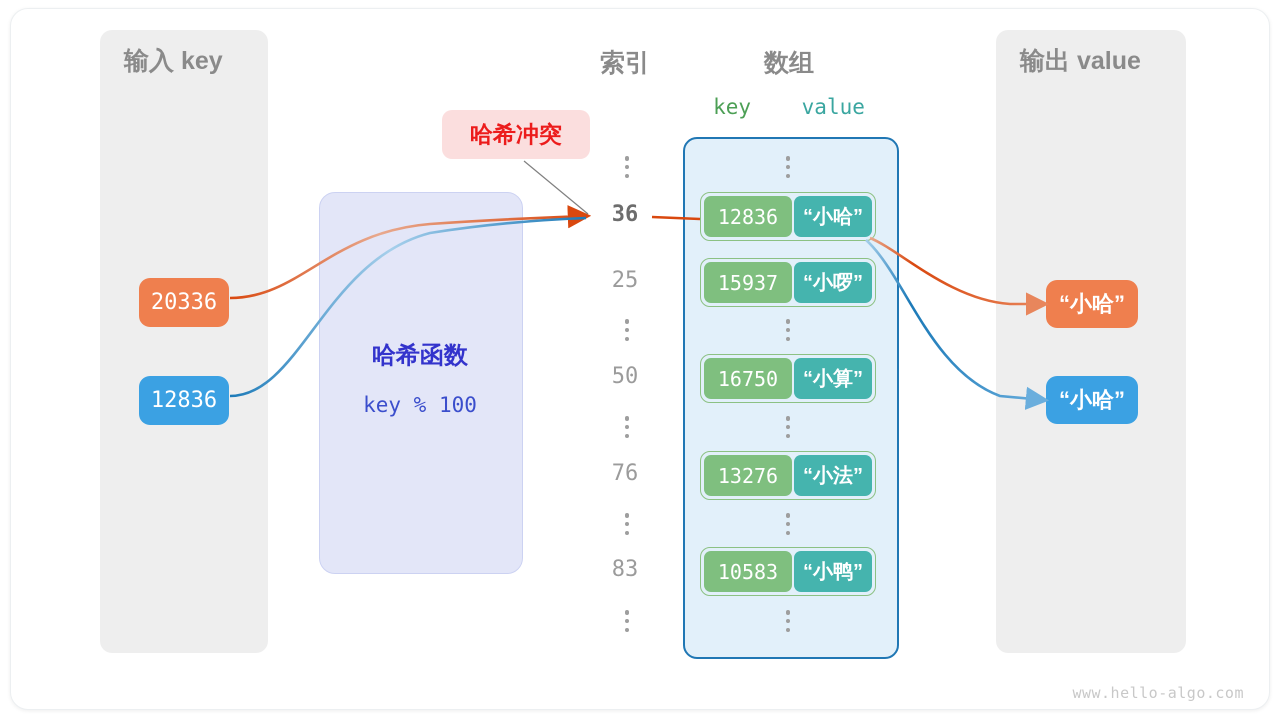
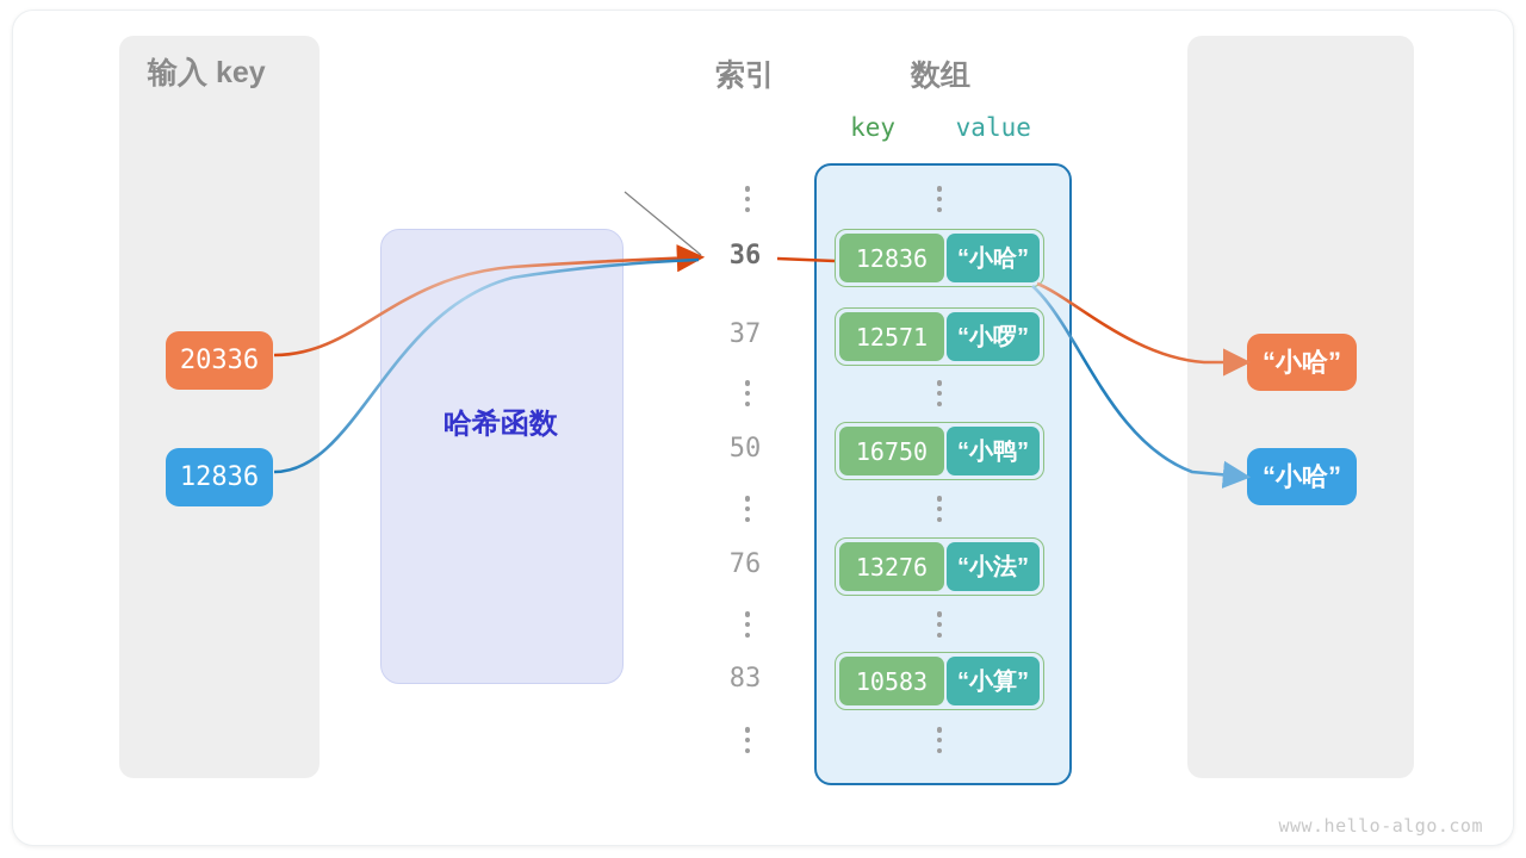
  输入 key
- 输出 value
  索引
  数组
  key value
  哈希函数
- key % 100
- 哈希冲突
  36
  12836
  “小哈”
- 25
+ 37
- 15937
+ 12571
  “小啰”
  50
  16750
- “小算”
+ “小鸭”
  76
  13276
  “小法”
  83
  10583
- “小鸭”
+ “小算”
  20336
  12836
  “小哈”
  “小哈”
  www.hello-algo.com
